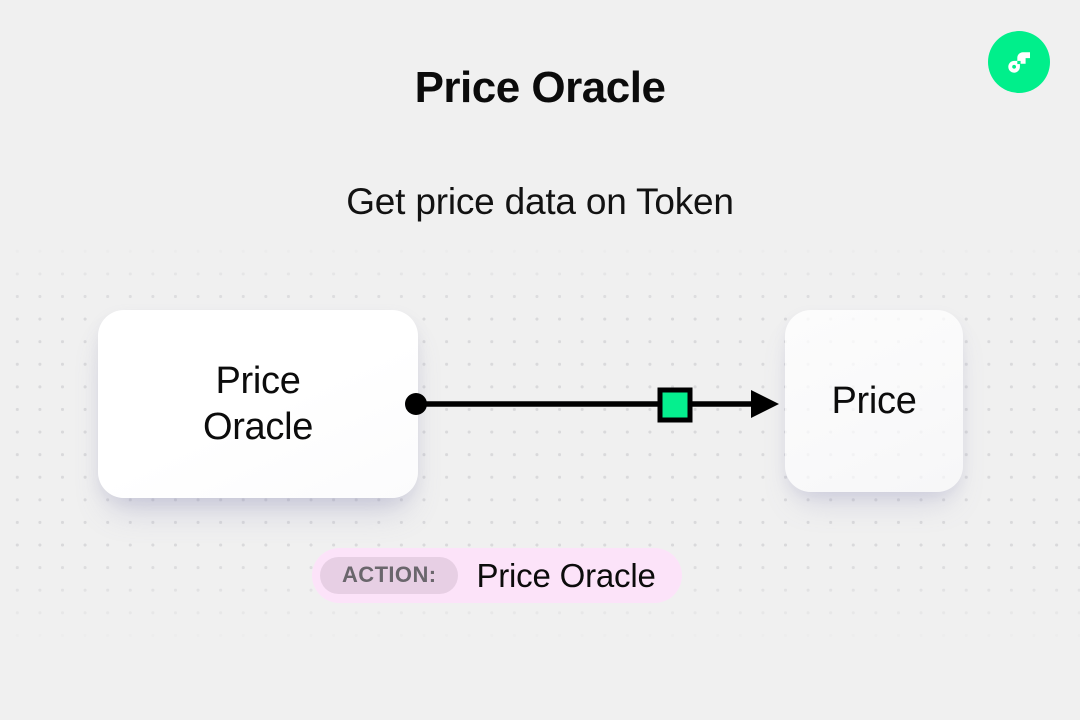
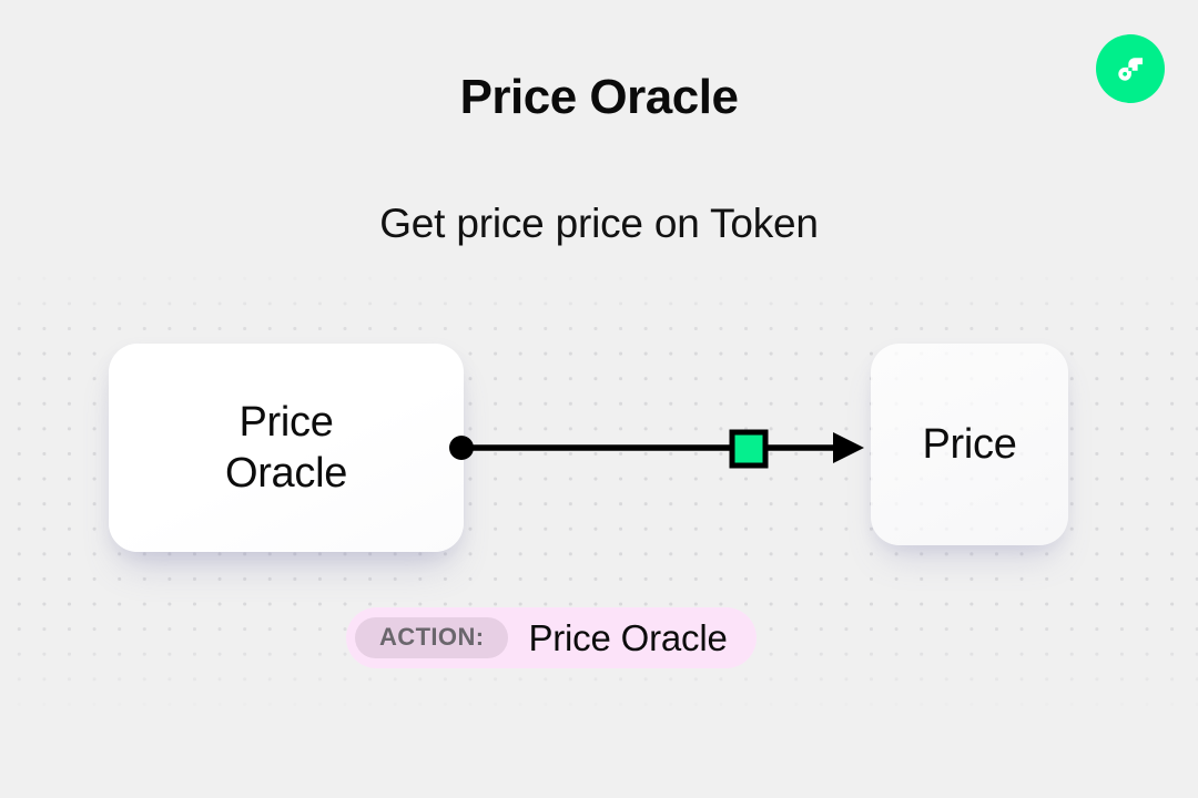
  Price Oracle
- Get price data on Token
+ Get price price on Token
  Price
  Oracle
  Price
  ACTION:
  Price Oracle
